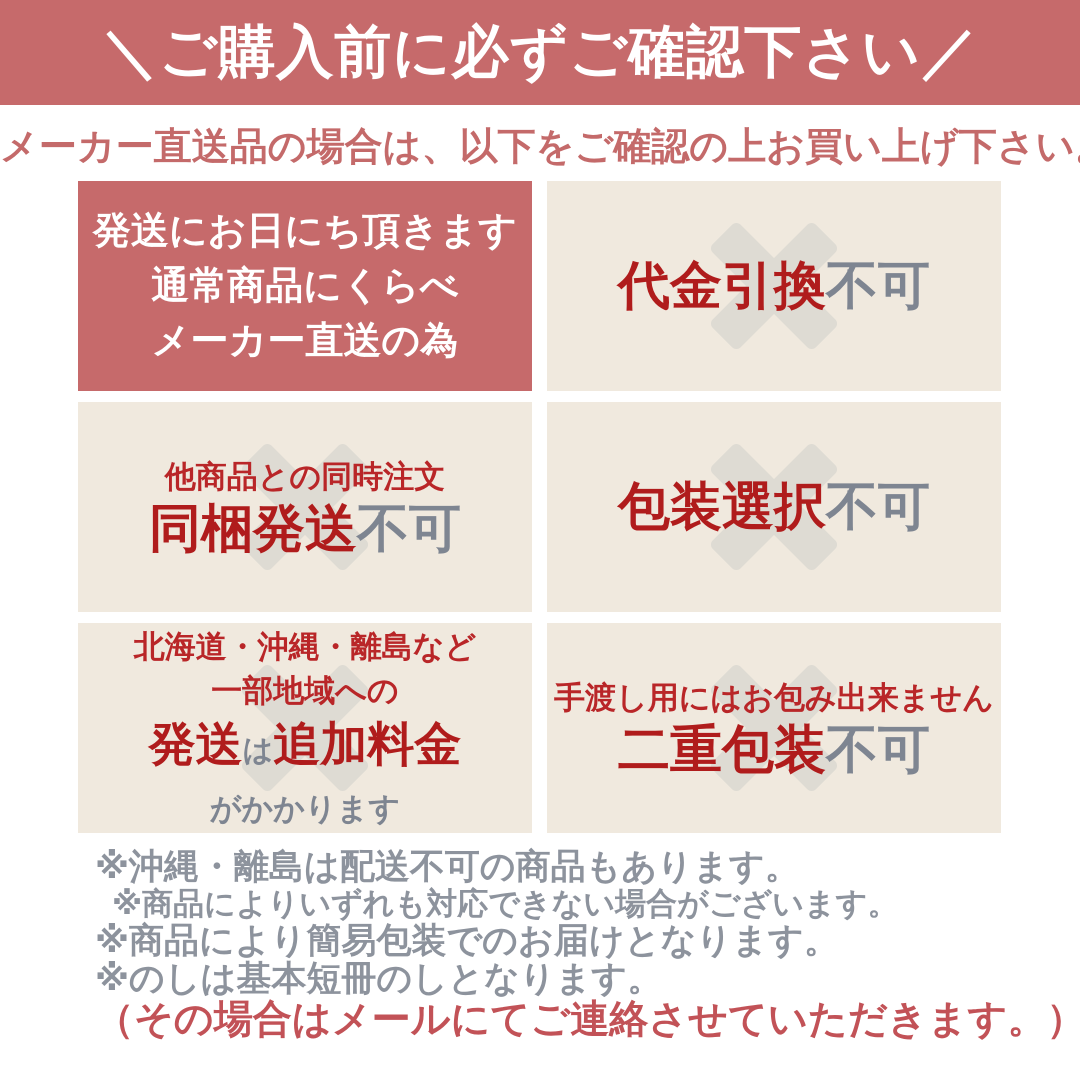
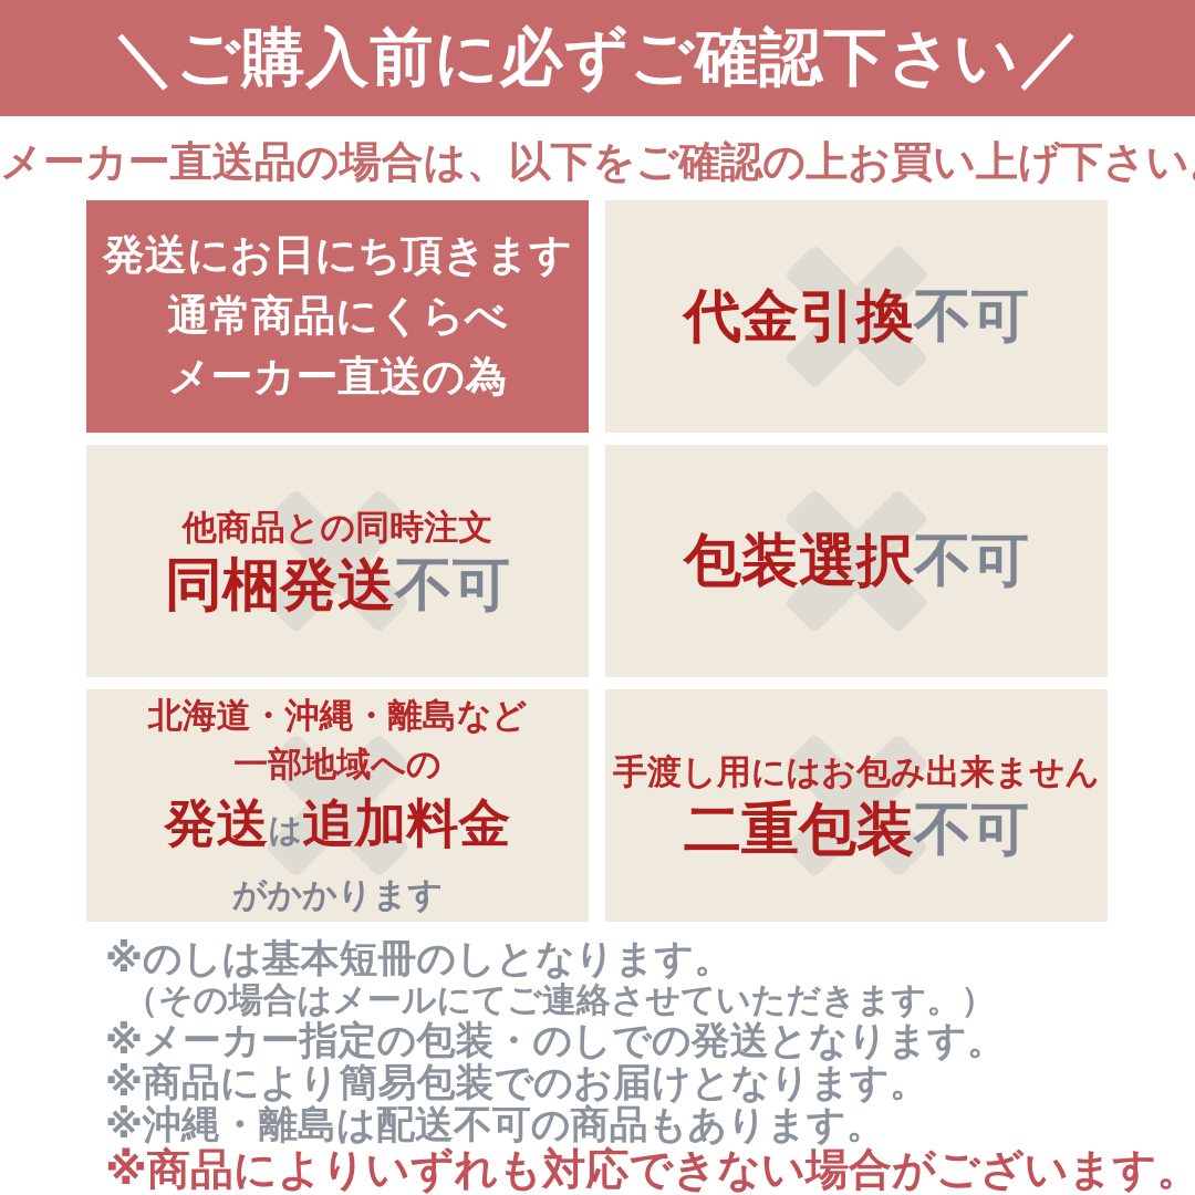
  ＼ご購入前に必ずご確認下さい／
  メーカー直送品の場合は、以下をご確認の上お買い上げ下さい
  発送にお日にち頂きます
  通常商品にくらべ
  メーカー直送の為
  代金引換不可
  他商品との同時注文
  同梱発送不可
  包装選択不可
  北海道・沖縄・離島など
  一部地域への
  発送は追加料金
  がかかります
  手渡し用にはお包み出来ません
  二重包装不可
- ※沖縄・離島は配送不可の商品もあります。
+ ※のしは基本短冊のしとなります。
- ※商品によりいずれも対応できない場合がございます。
+ （その場合はメールにてご連絡させていただきます。）
+ ※メーカー指定の包装・のしでの発送となります。
  ※商品により簡易包装でのお届けとなります。
- ※のしは基本短冊のしとなります。
+ ※沖縄・離島は配送不可の商品もあります。
- （その場合はメールにてご連絡させていただきます。）
+ ※商品によりいずれも対応できない場合がございます。
